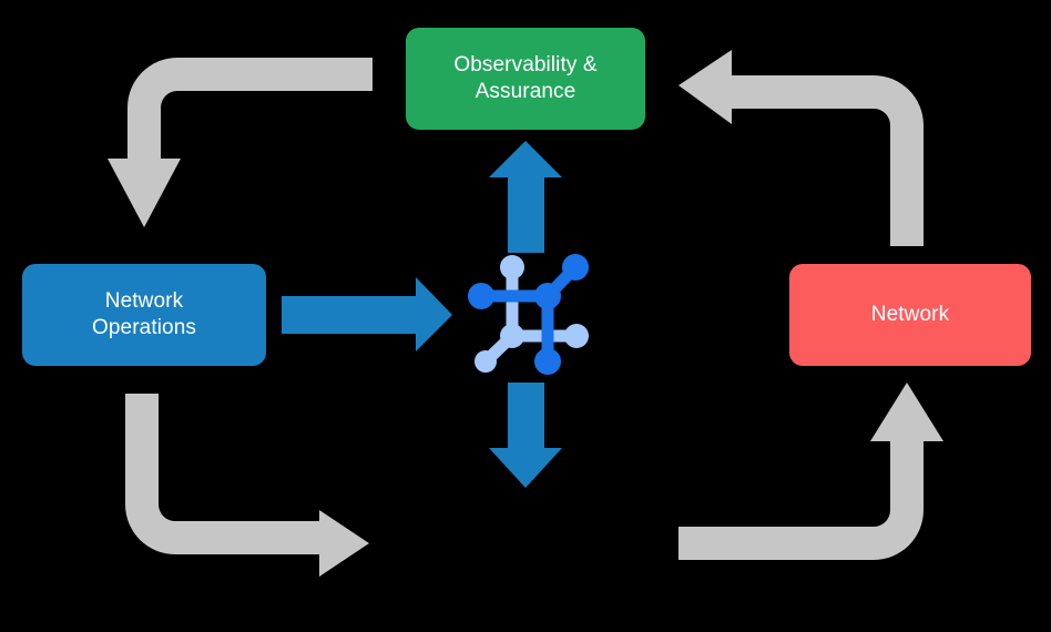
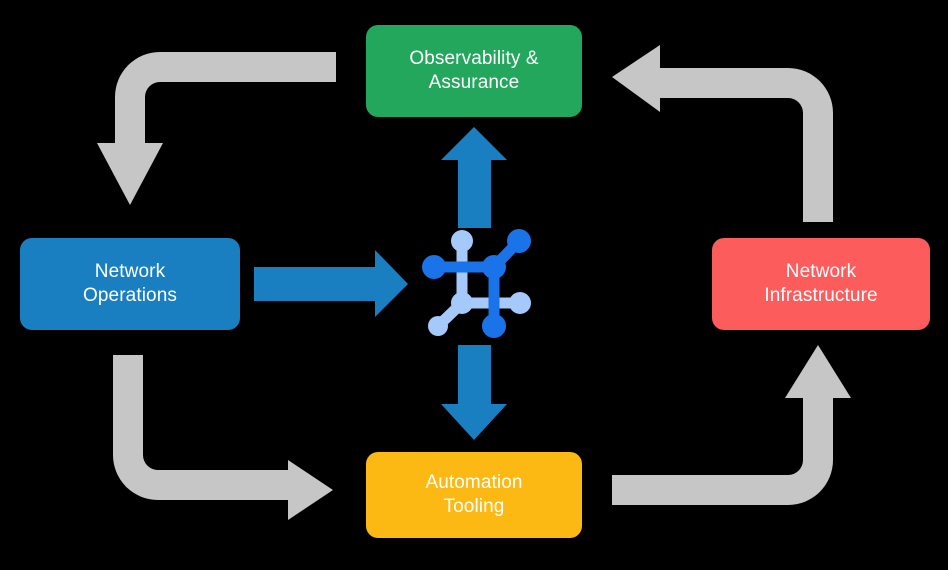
  Observability &
  Assurance
  Network
  Operations
  Network
+ Infrastructure
+ Automation
+ Tooling
